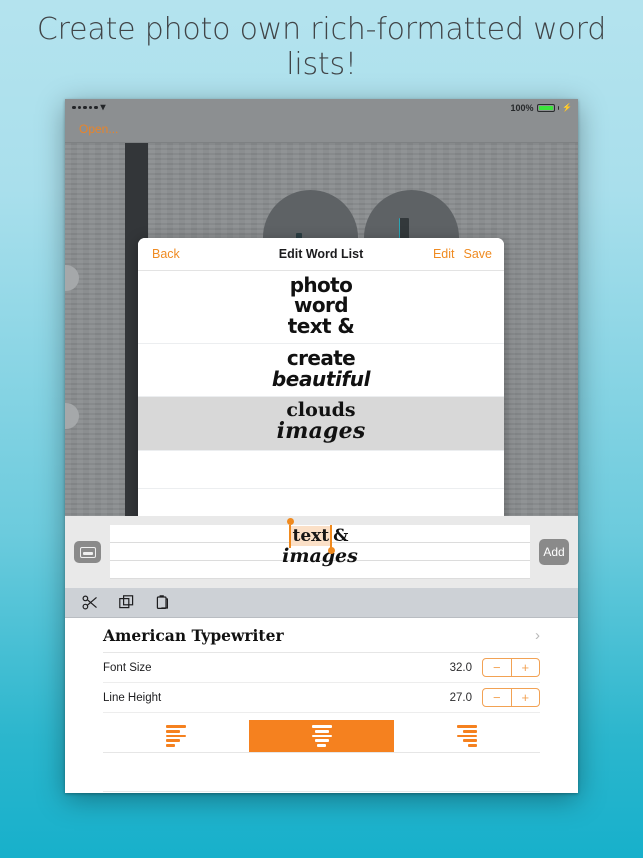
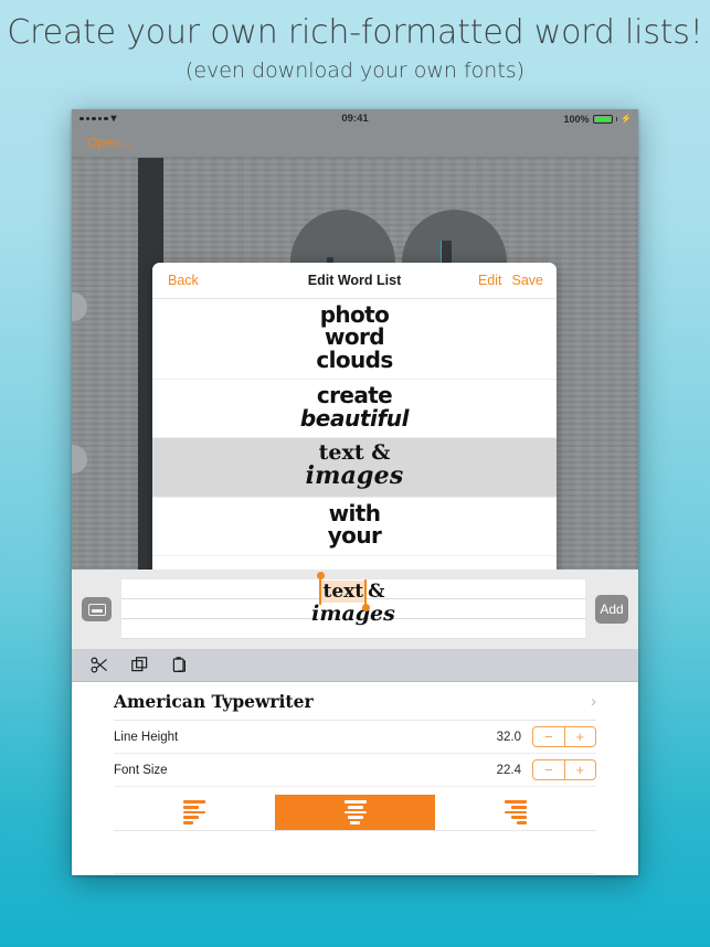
- Create photo own rich-formatted word lists!
+ Create your own rich-formatted word lists!
+ (even download your own fonts)
  ▾
+ 09:41
  100%
  ⚡
  Open...
  Back
  Edit Word List
  Edit
  Save
  photo
  word
- text &
+ clouds
  create
  beautiful
- clouds
+ text &
  images
+ with
+ your
  text
  &
  images
  Add
  American Typewriter
  ›
- Font Size
+ Line Height
  32.0
  −
  +
- Line Height
+ Font Size
- 27.0
+ 22.4
  −
  +
